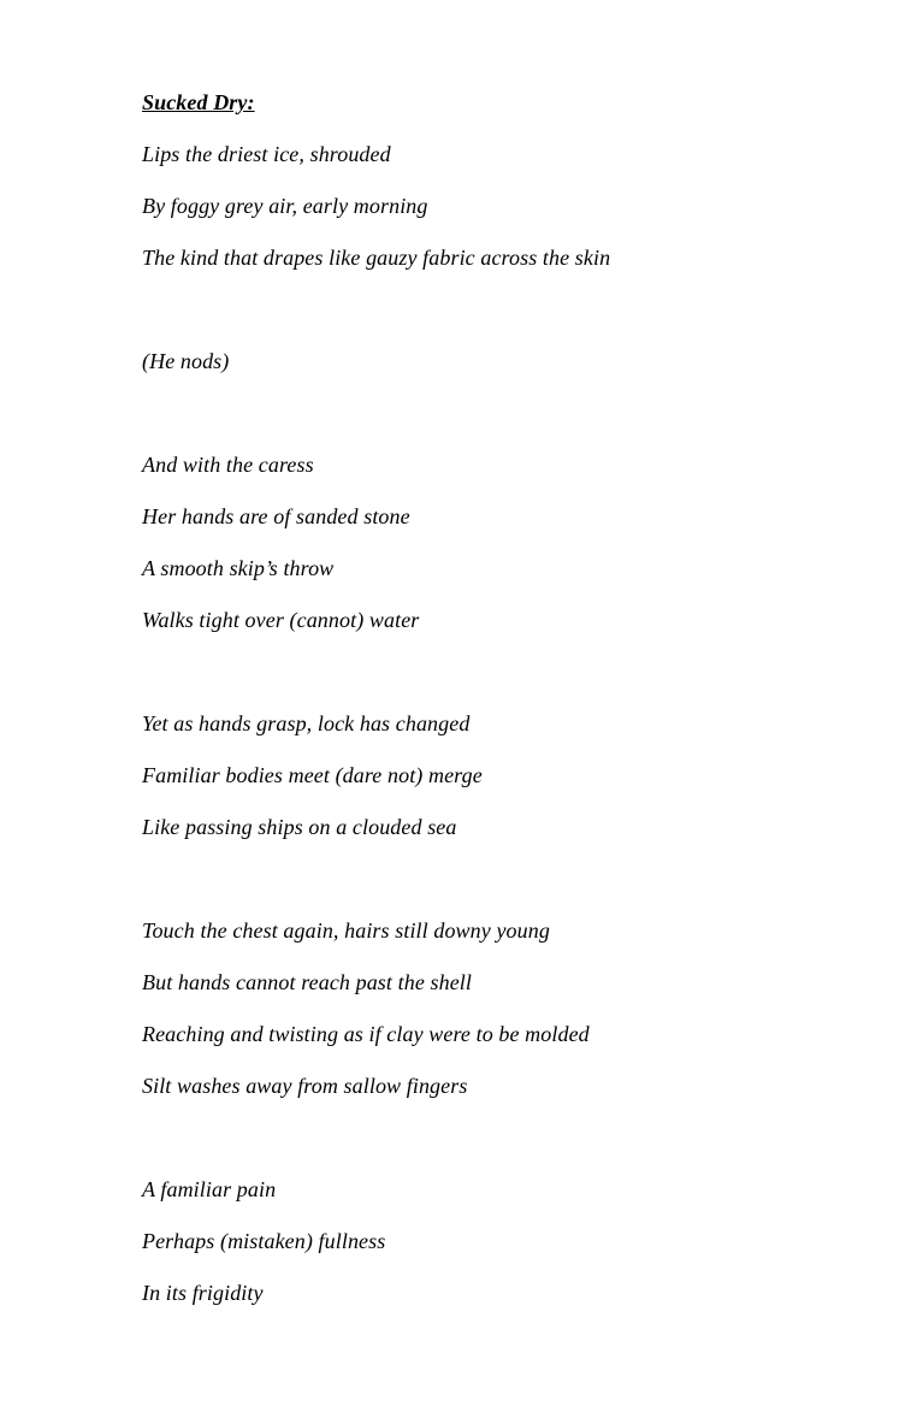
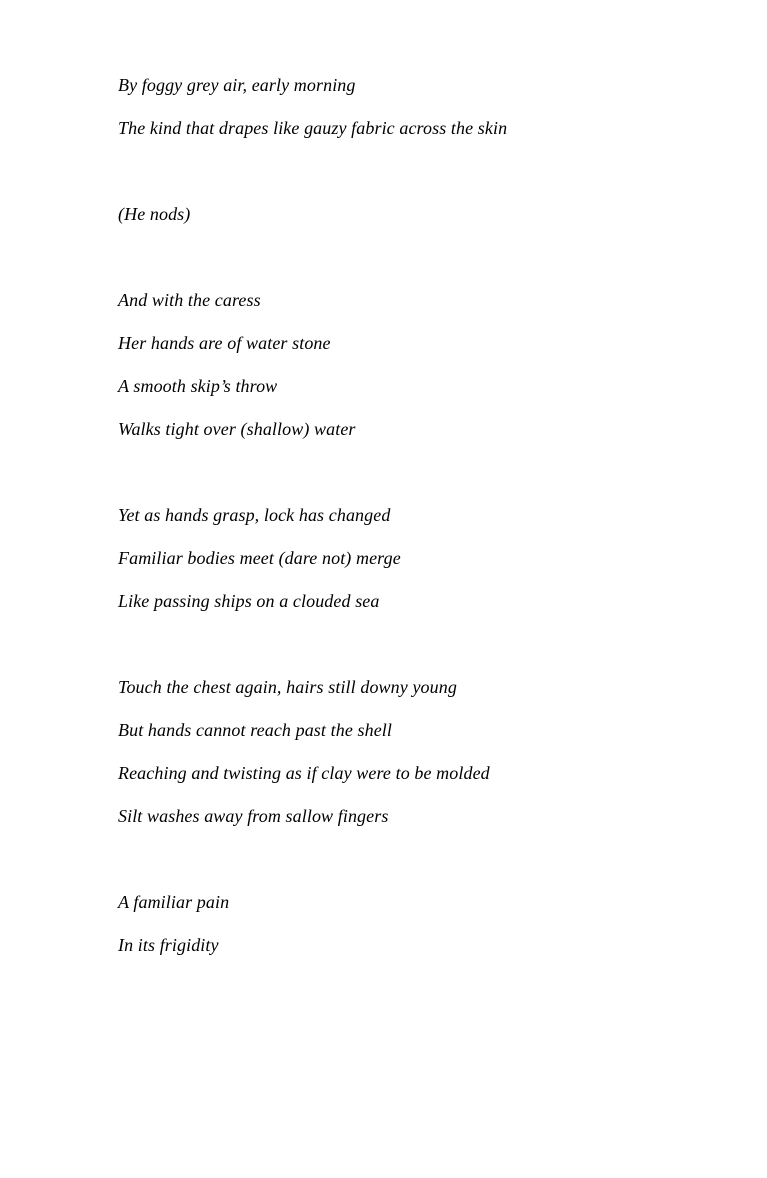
- Sucked Dry:
- Lips the driest ice, shrouded
  By foggy grey air, early morning
  The kind that drapes like gauzy fabric across the skin
  (He nods)
  And with the caress
- Her hands are of sanded stone
+ Her hands are of water stone
  A smooth skip’s throw
- Walks tight over (cannot) water
+ Walks tight over (shallow) water
  Yet as hands grasp, lock has changed
  Familiar bodies meet (dare not) merge
  Like passing ships on a clouded sea
  Touch the chest again, hairs still downy young
  But hands cannot reach past the shell
  Reaching and twisting as if clay were to be molded
  Silt washes away from sallow fingers
  A familiar pain
- Perhaps (mistaken) fullness
  In its frigidity
